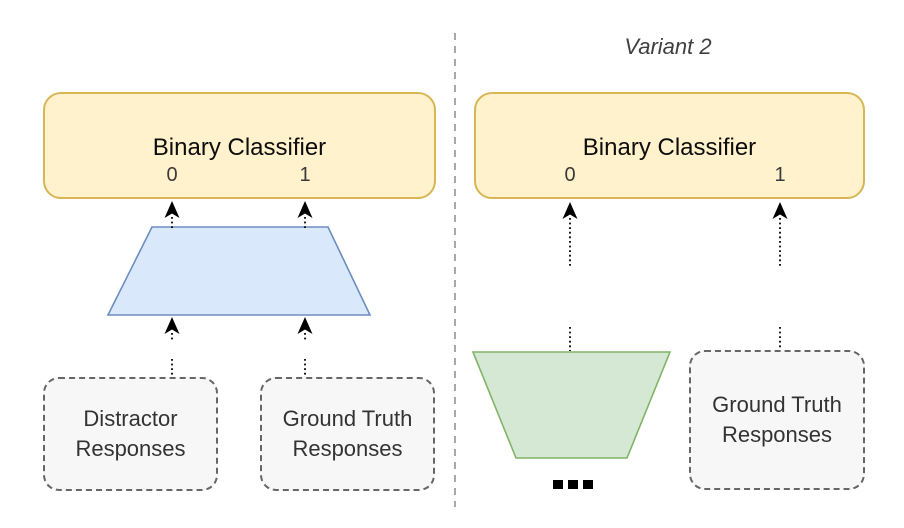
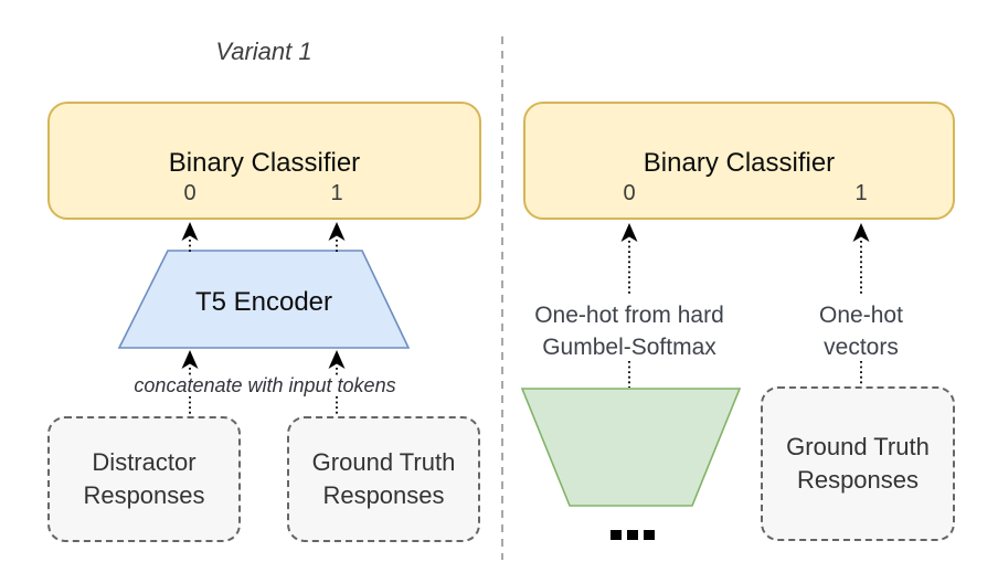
+ Variant 1
  Binary Classifier
  0
  1
+ T5 Encoder
+ concatenate with input tokens
  Distractor
  Responses
  Ground Truth
  Responses
- Variant 2
  Binary Classifier
  0
  1
+ One-hot from hard
+ Gumbel-Softmax
+ One-hot
+ vectors
  Ground Truth
  Responses
